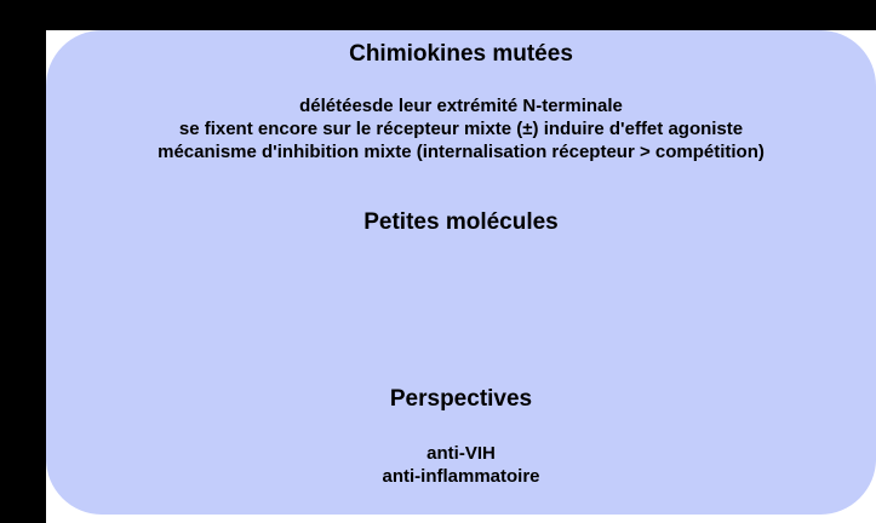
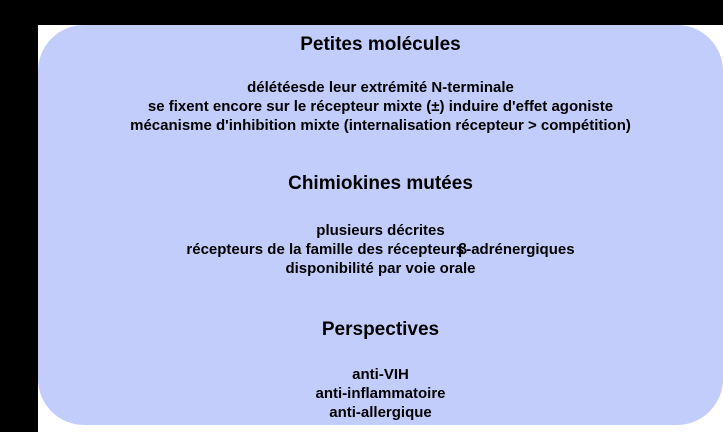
- Chimiokines mutées
+ Petites molécules
  délétéesde leur extrémité N-terminale
  se fixent encore sur le récepteur mixte (±) induire d'effet agoniste
  mécanisme d'inhibition mixte (internalisation récepteur > compétition)
- Petites molécules
+ Chimiokines mutées
+ plusieurs décrites
+ récepteurs de la famille des récepteursβ-adrénergiques
+ disponibilité par voie orale
  Perspectives
  anti-VIH
  anti-inflammatoire
+ anti-allergique
